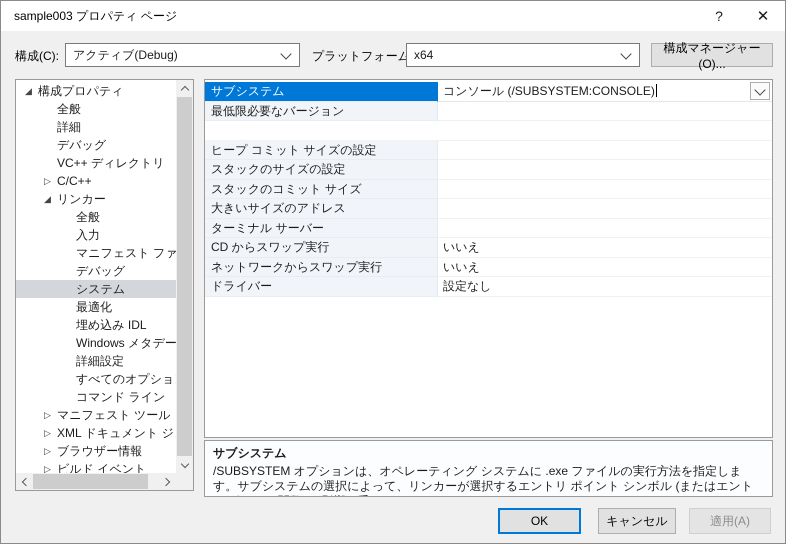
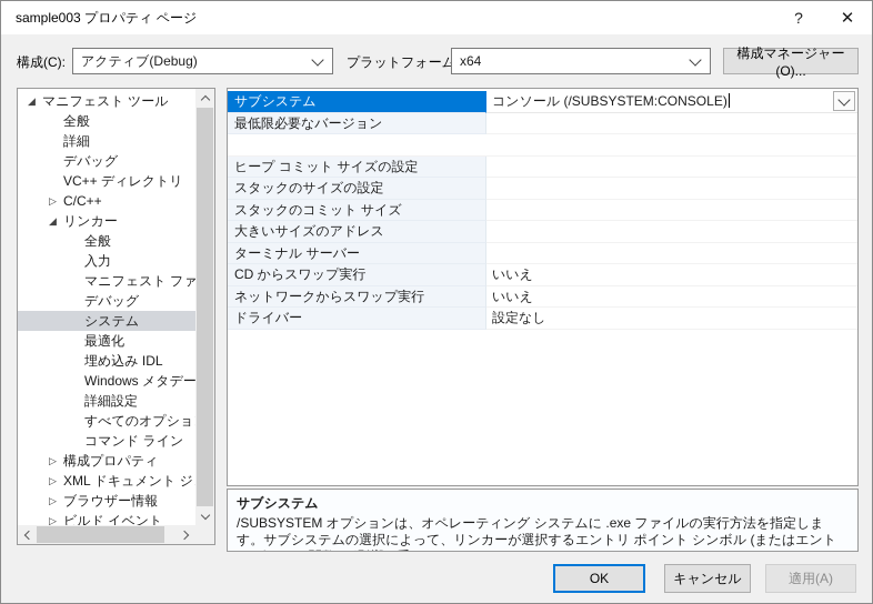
  sample003 プロパティ ページ
  ?
  ✕
  構成(C):
  アクティブ(Debug)
  x64
  構成マネージャー(O)...
  ◢
- 構成プロパティ
+ マニフェスト ツール
  全般
  詳細
  デバッグ
  VC++ ディレクトリ
  ▷
  C/C++
  ◢
  リンカー
  全般
  入力
  マニフェスト ファ
  デバッグ
  システム
  最適化
  埋め込み IDL
  Windows メタデー
  詳細設定
  すべてのオプショ
  コマンド ライン
  ▷
- マニフェスト ツール
+ 構成プロパティ
  ▷
  XML ドキュメント ジ
  ▷
  ブラウザー情報
  ▷
  ビルド イベント
  サブシステム
  コンソール (/SUBSYSTEM:CONSOLE)
  最低限必要なバージョン
  ヒープ コミット サイズの設定
  スタックのサイズの設定
  スタックのコミット サイズ
  大きいサイズのアドレス
  ターミナル サーバー
  CD からスワップ実行
  いいえ
  ネットワークからスワップ実行
  いいえ
  ドライバー
  設定なし
  サブシステム
  /SUBSYSTEM オプションは、オペレーティング システムに .exe ファイルの実行方法を指定します。サブシステムの選択によって、リンカーが選択するエントリ ポイント シンボル (またはエント
  OK
  キャンセル
  適用(A)
